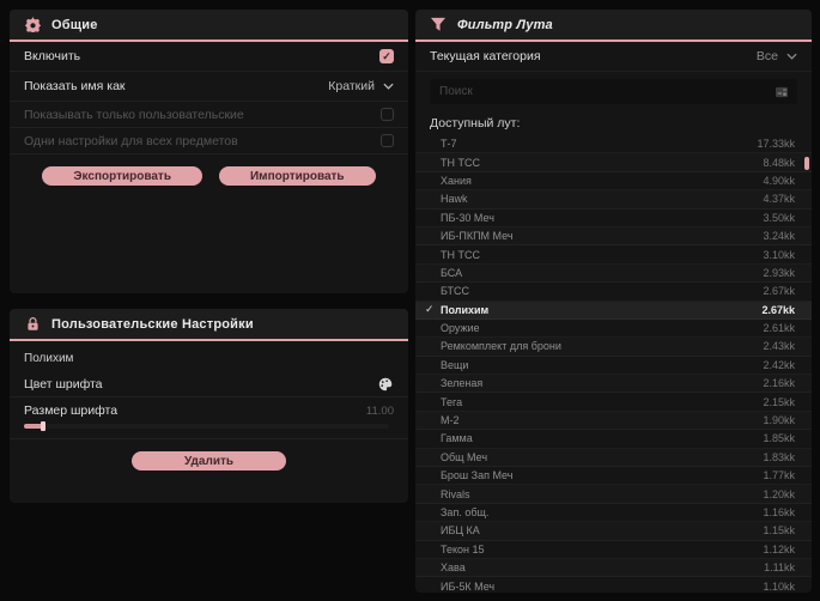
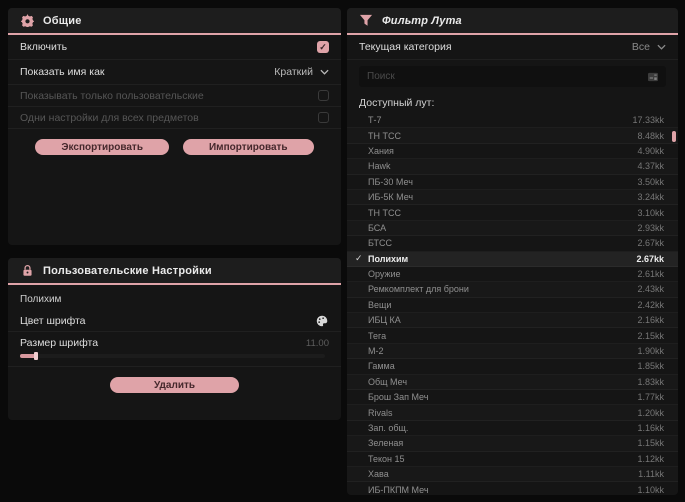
  Общие
  Включить
  ✓
  Показать имя как
  Краткий
  Показывать только пользовательские
  Одни настройки для всех предметов
  Экспортировать
  Импортировать
  Пользовательские Настройки
  Полихим
  Цвет шрифта
  Размер шрифта
  11.00
  Удалить
  Фильтр Лута
  Текущая категория
  Все
  Поиск
  Доступный лут:
  Т-7
  17.33kk
  ТН ТСС
  8.48kk
  Хания
  4.90kk
  Hawk
  4.37kk
  ПБ-30 Меч
  3.50kk
- ИБ-ПКПМ Меч
+ ИБ-5К Меч
  3.24kk
  ТН ТСС
  3.10kk
  БСА
  2.93kk
  БТСС
  2.67kk
  ✓
  Полихим
  2.67kk
  Оружие
  2.61kk
  Ремкомплект для брони
  2.43kk
  Вещи
  2.42kk
- Зеленая
+ ИБЦ КА
  2.16kk
  Тега
  2.15kk
  М-2
  1.90kk
  Гамма
  1.85kk
  Общ Меч
  1.83kk
  Брош Зап Меч
  1.77kk
  Rivals
  1.20kk
  Зап. общ.
  1.16kk
- ИБЦ КА
+ Зеленая
  1.15kk
  Текон 15
  1.12kk
  Хава
  1.11kk
- ИБ-5К Меч
+ ИБ-ПКПМ Меч
  1.10kk
